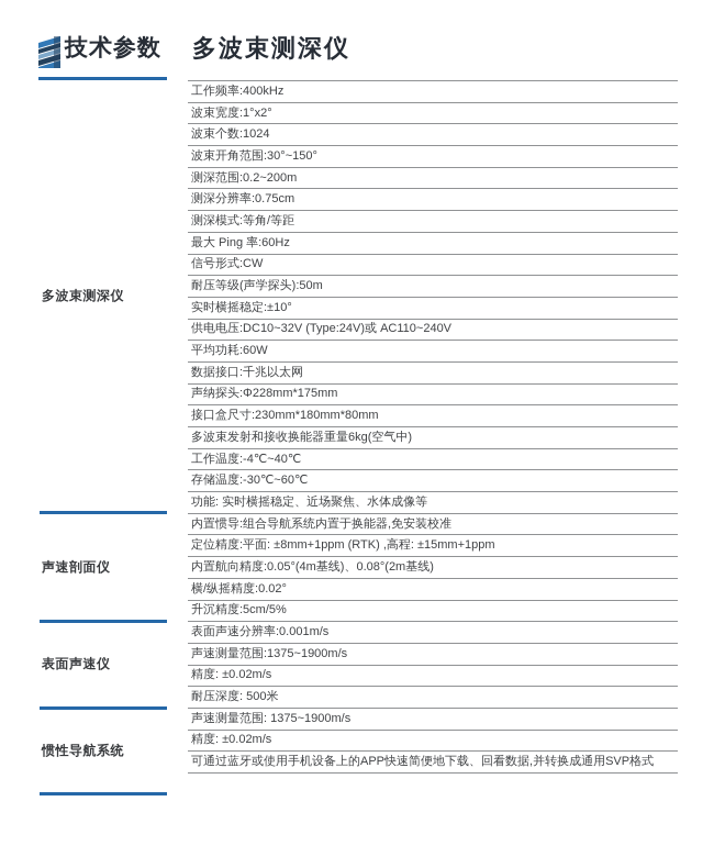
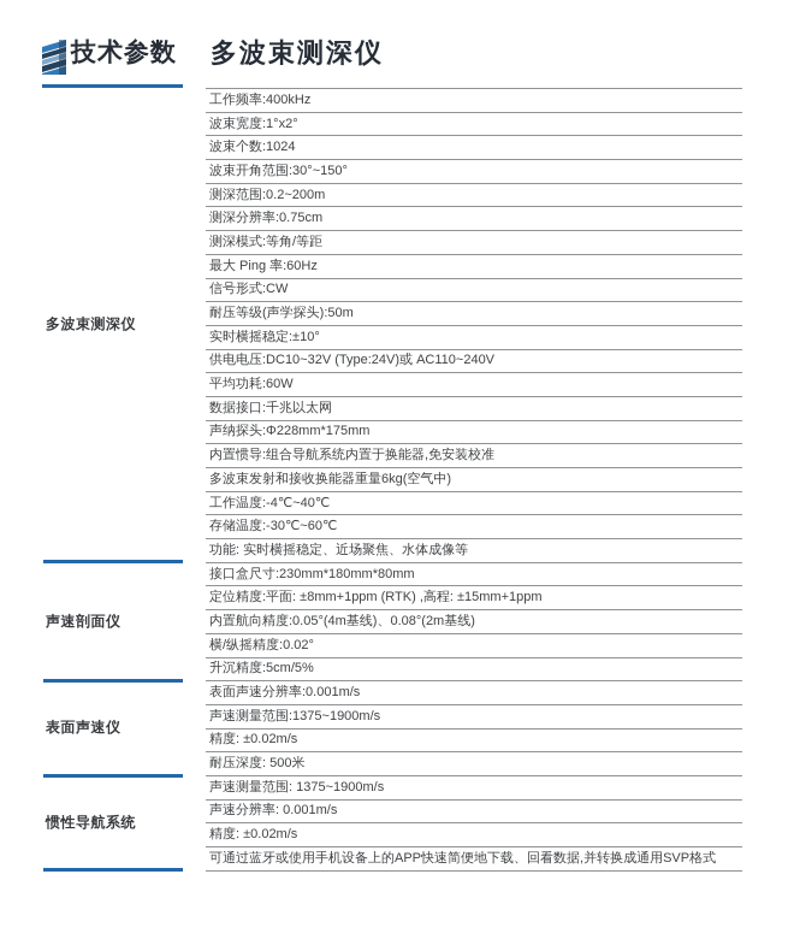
  技术参数
  多波束测深仪
  多波束测深仪
  声速剖面仪
  表面声速仪
  惯性导航系统
  工作频率:400kHz
  波束宽度:1°x2°
  波束个数:1024
  波束开角范围:30°~150°
  测深范围:0.2~200m
  测深分辨率:0.75cm
  测深模式:等角/等距
  最大 Ping 率:60Hz
  信号形式:CW
  耐压等级(声学探头):50m
  实时横摇稳定:±10°
  供电电压:DC10~32V (Type:24V)或 AC110~240V
  平均功耗:60W
  数据接口:千兆以太网
  声纳探头:Φ228mm*175mm
- 接口盒尺寸:230mm*180mm*80mm
+ 内置惯导:组合导航系统内置于换能器,免安装校准
  多波束发射和接收换能器重量6kg(空气中)
  工作温度:-4℃~40℃
  存储温度:-30℃~60℃
  功能: 实时横摇稳定、近场聚焦、水体成像等
- 内置惯导:组合导航系统内置于换能器,免安装校准
+ 接口盒尺寸:230mm*180mm*80mm
  定位精度:平面: ±8mm+1ppm (RTK) ,高程: ±15mm+1ppm
  内置航向精度:0.05°(4m基线)、0.08°(2m基线)
  横/纵摇精度:0.02°
  升沉精度:5cm/5%
  表面声速分辨率:0.001m/s
  声速测量范围:1375~1900m/s
  精度: ±0.02m/s
  耐压深度: 500米
  声速测量范围: 1375~1900m/s
+ 声速分辨率: 0.001m/s
  精度: ±0.02m/s
  可通过蓝牙或使用手机设备上的APP快速简便地下载、回看数据,并转换成通用SVP格式
